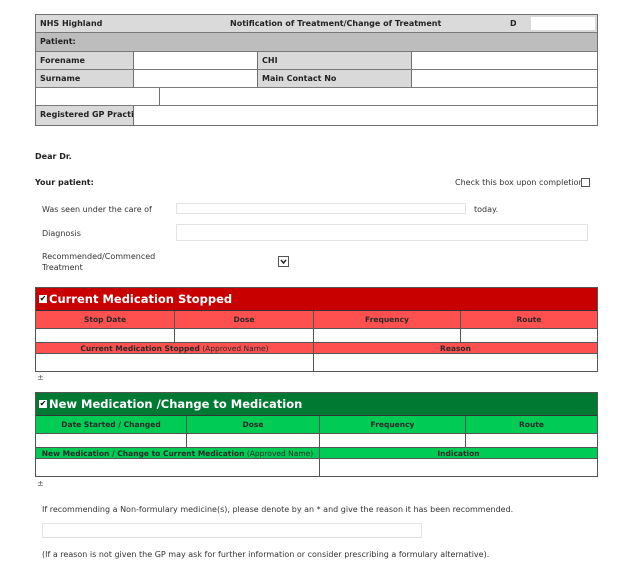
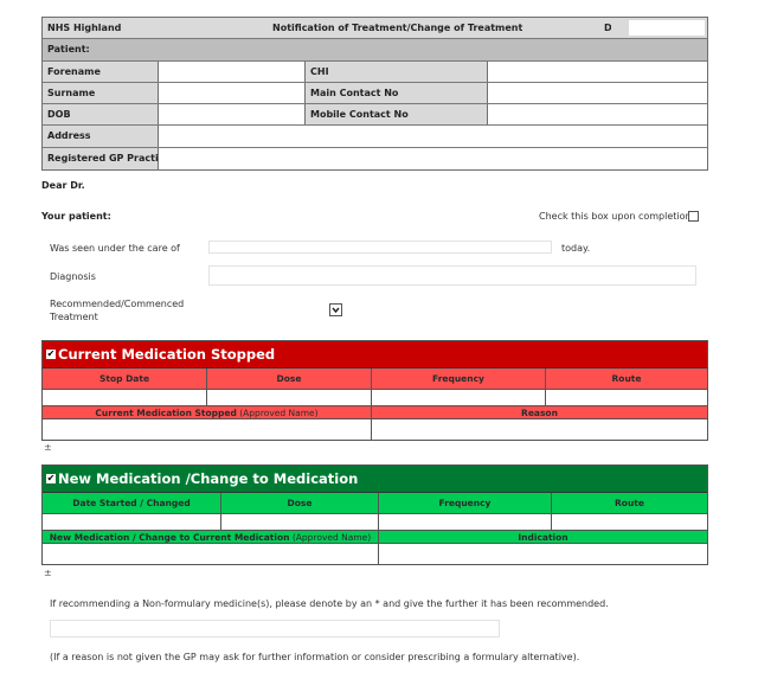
  NHS Highland
  Notification of Treatment/Change of Treatment
  Patient:
  Forename
  CHI
  Surname
  Main Contact No
+ DOB
+ Mobile Contact No
+ Address
  Registered GP Practi
  Dear Dr.
  Your patient:
  Check this box upon completio
  Was seen under the care of
  today.
  Diagnosis
  Recommended/Commenced
  Treatment
  ✔
  Current Medication Stopped
  Stop Date
  Dose
  Frequency
  Route
  Current Medication Stopped (Approved Name)
  Reason
  ±
  ✔
  New Medication /Change to Medication
  Date Started / Changed
  Dose
  Frequency
  Route
  New Medication / Change to Current Medication (Approved Name)
  Indication
  ±
- If recommending a Non-formulary medicine(s), please denote by an * and give the reason it has been recommended.
+ If recommending a Non-formulary medicine(s), please denote by an * and give the further it has been recommended.
  (If a reason is not given the GP may ask for further information or consider prescribing a formulary alternative).
